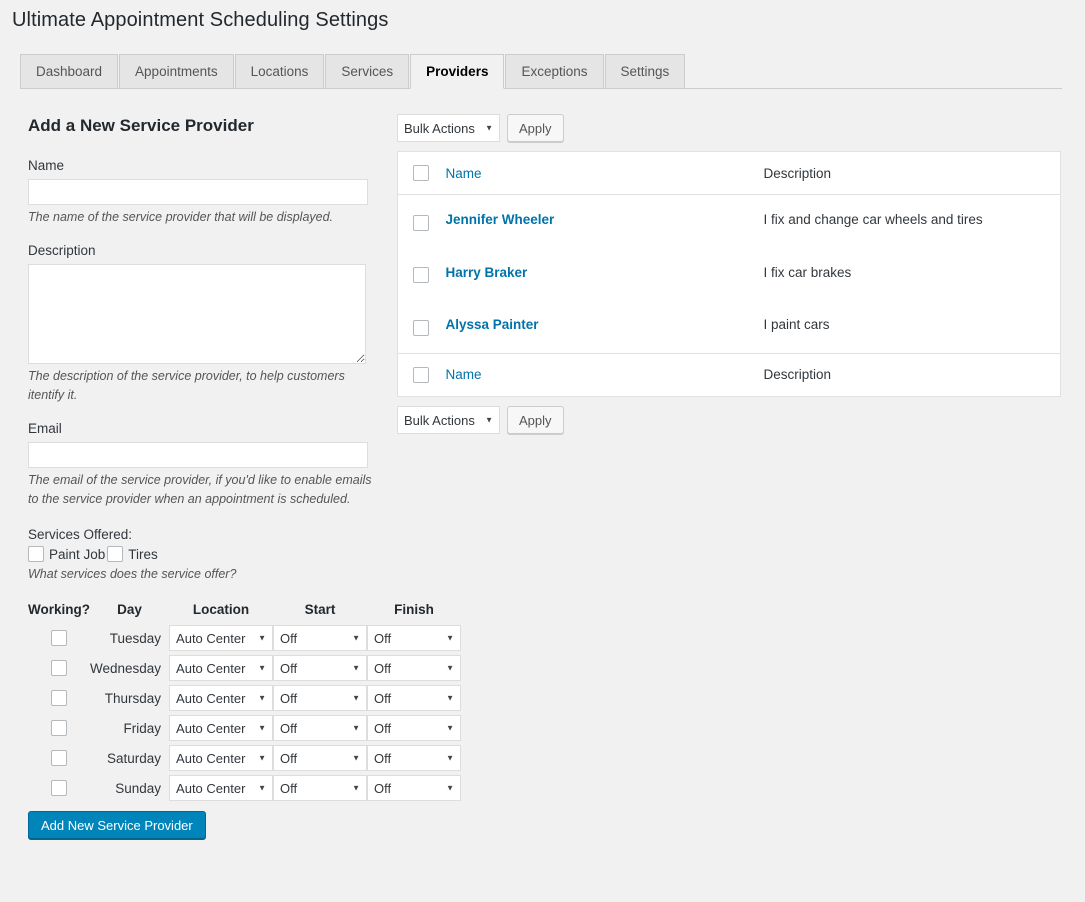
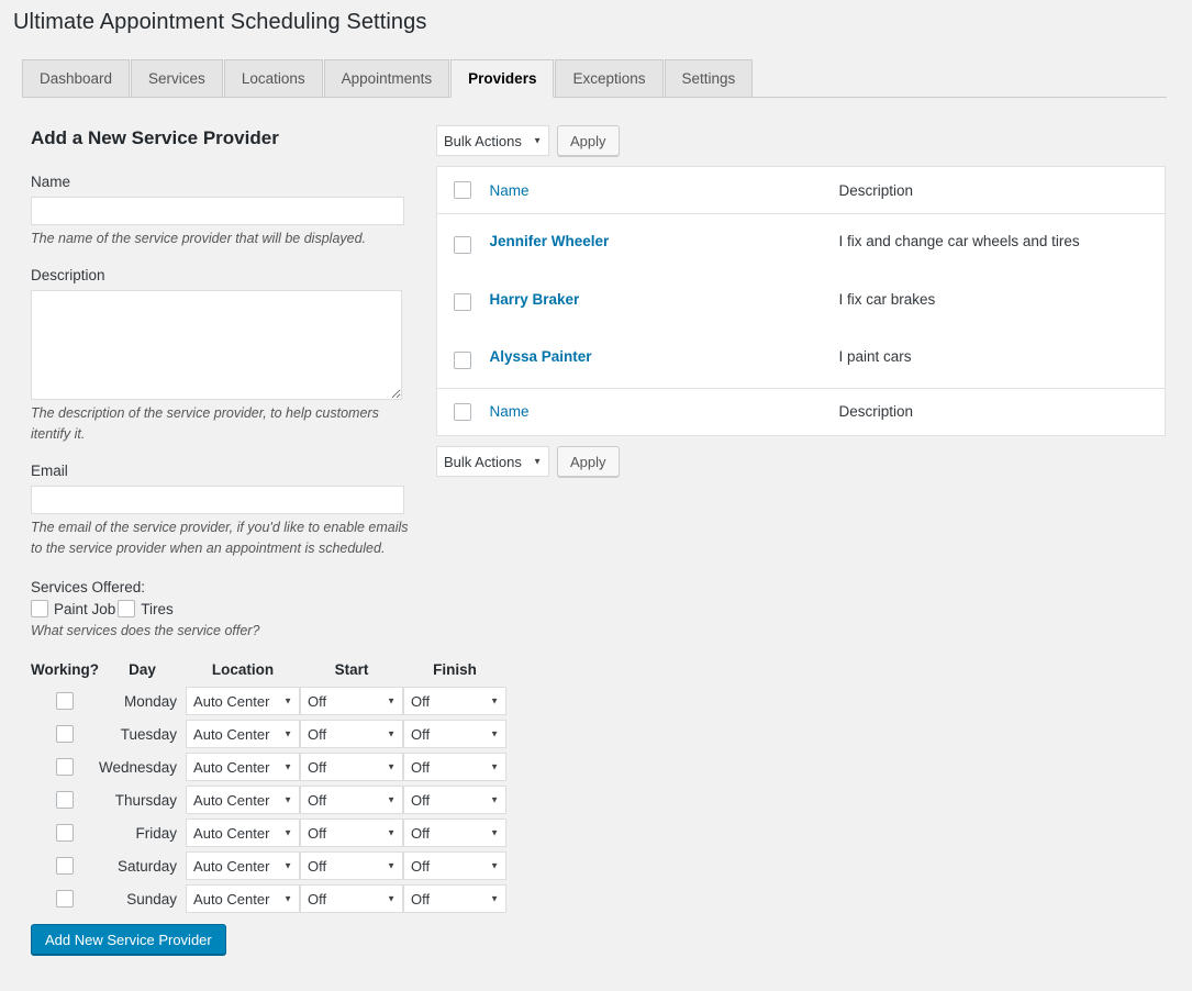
  Ultimate Appointment Scheduling Settings
  Dashboard
- Appointments
+ Services
  Locations
- Services
+ Appointments
  Providers
  Exceptions
  Settings
  Add a New Service Provider
  Name
  The name of the service provider that will be displayed.
  Description
  The description of the service provider, to help customers itentify it.
  Email
  The email of the service provider, if you'd like to enable emails to the service provider when an appointment is scheduled.
  Services Offered:
  Paint Job
  Tires
  What services does the service offer?
  Working?	Day	Location	Start	Finish
+ 	Monday	Auto Center	Off	Off
  	Tuesday	Auto Center	Off	Off
  	Wednesday	Auto Center	Off	Off
  	Thursday	Auto Center	Off	Off
  	Friday	Auto Center	Off	Off
  	Saturday	Auto Center	Off	Off
  	Sunday	Auto Center	Off	Off
  Add New Service Provider
  Bulk Actions
  Apply
  	Name	Description
  	Jennifer Wheeler	I fix and change car wheels and tires
  	Harry Braker	I fix car brakes
  	Alyssa Painter	I paint cars
  	Name	Description
  Bulk Actions
  Apply
